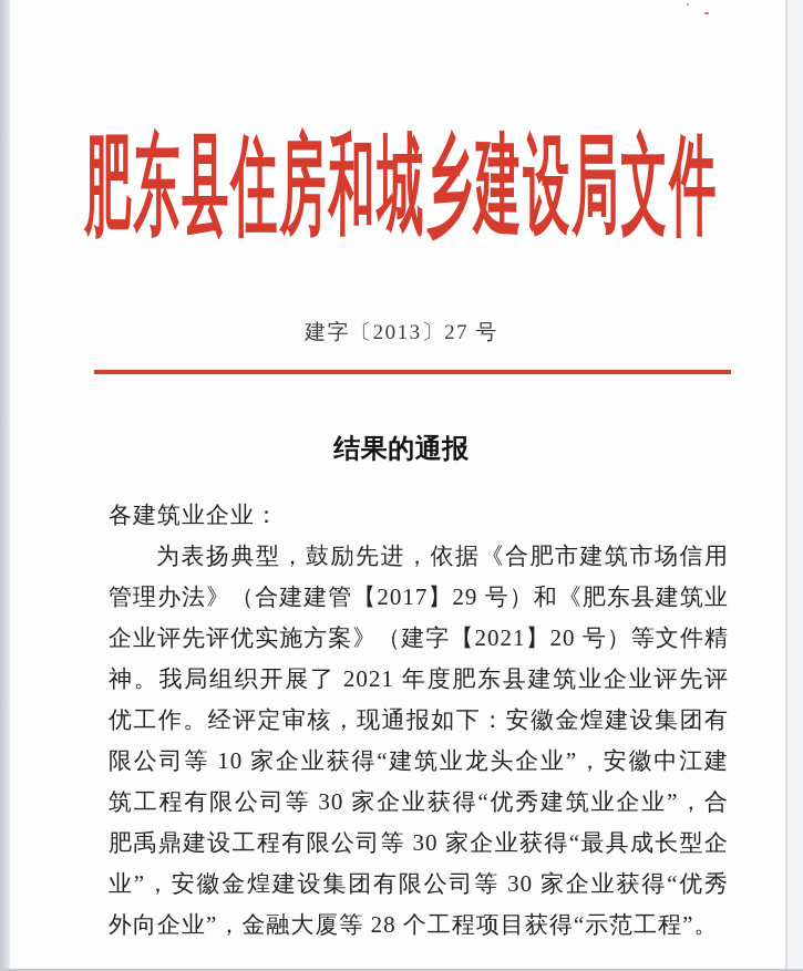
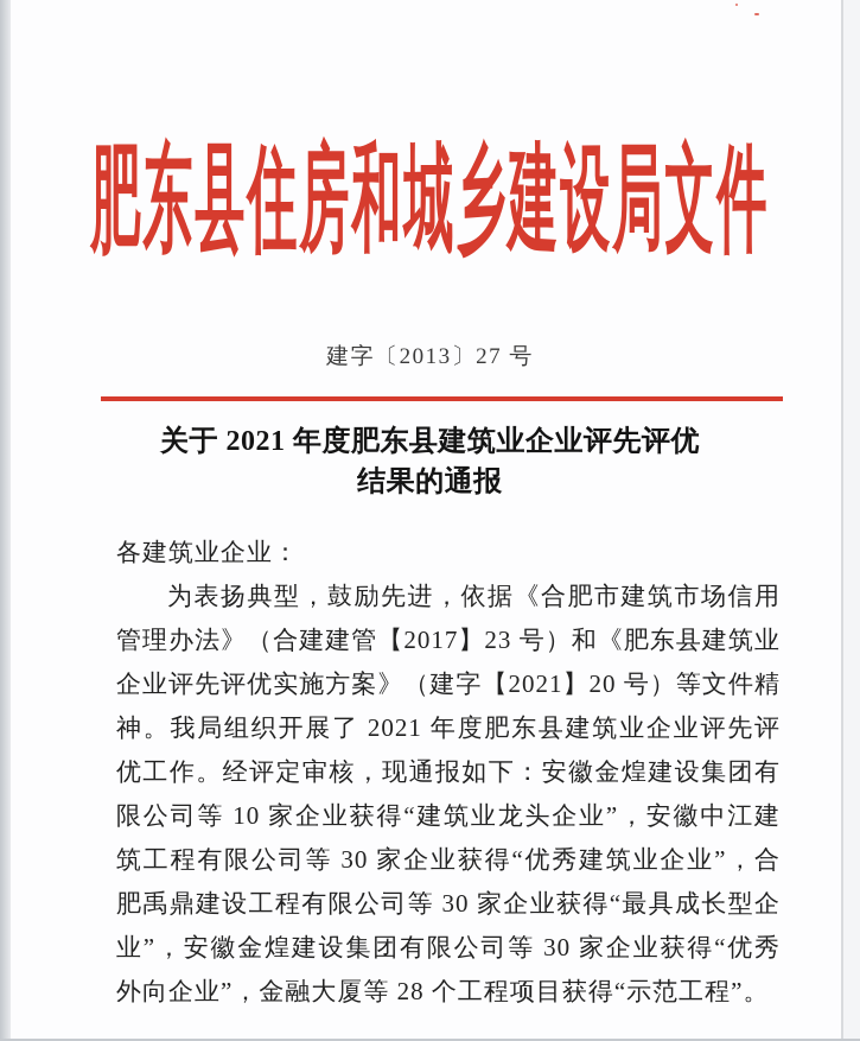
  肥东县住房和城乡建设局文件
  建字〔2013〕27 号
+ 关于 2021 年度肥东县建筑业企业评先评优
  结果的通报
  各建筑业企业：
- 为表扬典型，鼓励先进，依据《合肥市建筑市场信用管理办法》（合建建管【2017】29 号）和《肥东县建筑业企业评先评优实施方案》（建字【2021】20 号）等文件精神。我局组织开展了 2021 年度肥东县建筑业企业评先评优工作。经评定审核，现通报如下：安徽金煌建设集团有限公司等 10 家企业获得“建筑业龙头企业”，安徽中江建筑工程有限公司等 30 家企业获得“优秀建筑业企业”，合肥禹鼎建设工程有限公司等 30 家企业获得“最具成长型企业”，安徽金煌建设集团有限公司等 30 家企业获得“优秀外向企业”，金融大厦等 28 个工程项目获得“示范工程”。
+ 为表扬典型，鼓励先进，依据《合肥市建筑市场信用管理办法》（合建建管【2017】23 号）和《肥东县建筑业企业评先评优实施方案》（建字【2021】20 号）等文件精神。我局组织开展了 2021 年度肥东县建筑业企业评先评优工作。经评定审核，现通报如下：安徽金煌建设集团有限公司等 10 家企业获得“建筑业龙头企业”，安徽中江建筑工程有限公司等 30 家企业获得“优秀建筑业企业”，合肥禹鼎建设工程有限公司等 30 家企业获得“最具成长型企业”，安徽金煌建设集团有限公司等 30 家企业获得“优秀外向企业”，金融大厦等 28 个工程项目获得“示范工程”。
